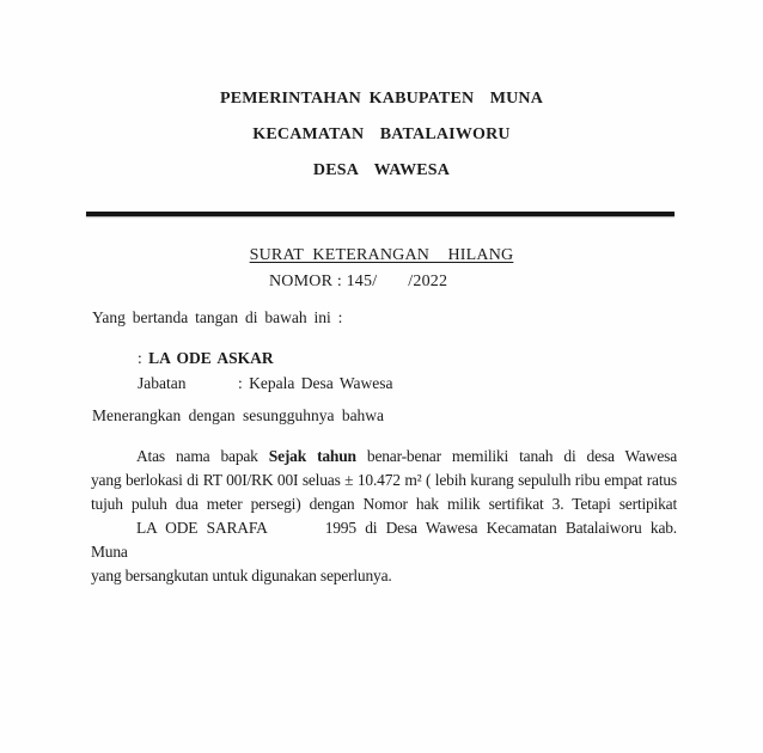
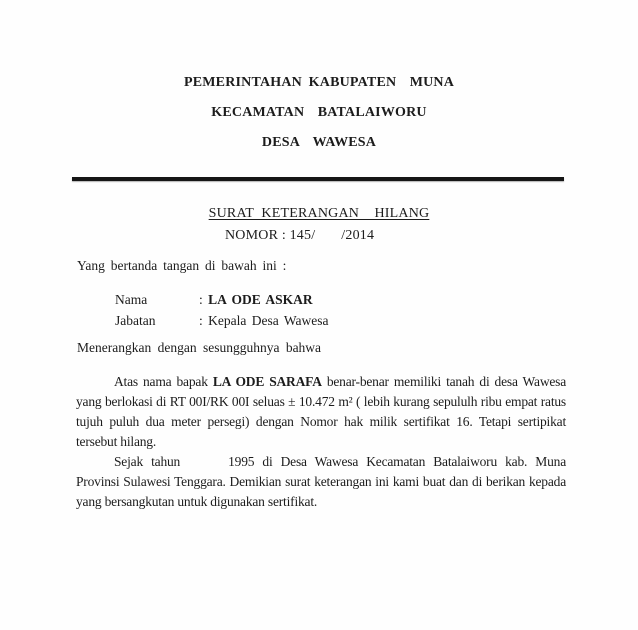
  PEMERINTAHAN KABUPATEN MUNA
  KECAMATAN BATALAIWORU
  DESA WAWESA
  SURAT KETERANGAN HILANG
- NOMOR : 145/ /2022
+ NOMOR : 145/ /2014
  Yang bertanda tangan di bawah ini :
+ Nama
  : LA ODE ASKAR
  Jabatan
  : Kepala Desa Wawesa
  Menerangkan dengan sesungguhnya bahwa
- Atas nama bapak Sejak tahun benar-benar memiliki tanah di desa Wawesa
+ Atas nama bapak LA ODE SARAFA benar-benar memiliki tanah di desa Wawesa
  yang berlokasi di RT 00I/RK 00I seluas ± 10.472 m² ( lebih kurang sepululh ribu empat ratus
- tujuh puluh dua meter persegi) dengan Nomor hak milik sertifikat 3. Tetapi sertipikat
+ tujuh puluh dua meter persegi) dengan Nomor hak milik sertifikat 16. Tetapi sertipikat
+ tersebut hilang.
- LA ODE SARAFA 1995 di Desa Wawesa Kecamatan Batalaiworu kab. Muna
+ Sejak tahun 1995 di Desa Wawesa Kecamatan Batalaiworu kab. Muna
+ Provinsi Sulawesi Tenggara. Demikian surat keterangan ini kami buat dan di berikan kepada
- yang bersangkutan untuk digunakan seperlunya.
+ yang bersangkutan untuk digunakan sertifikat.
